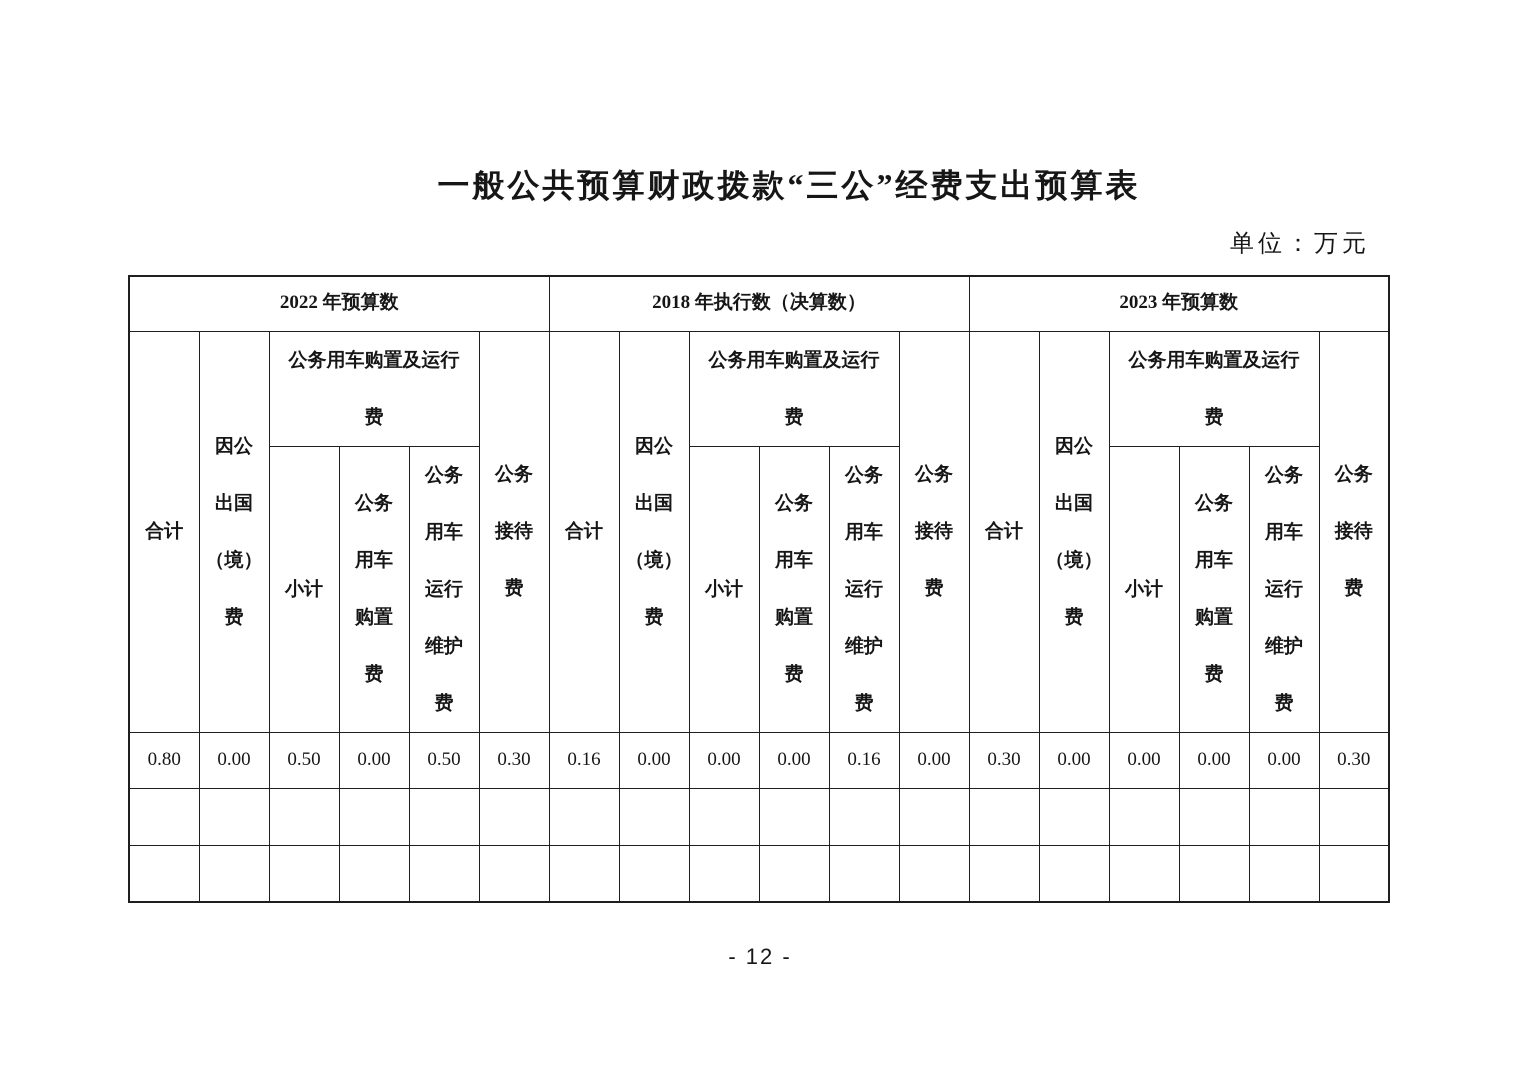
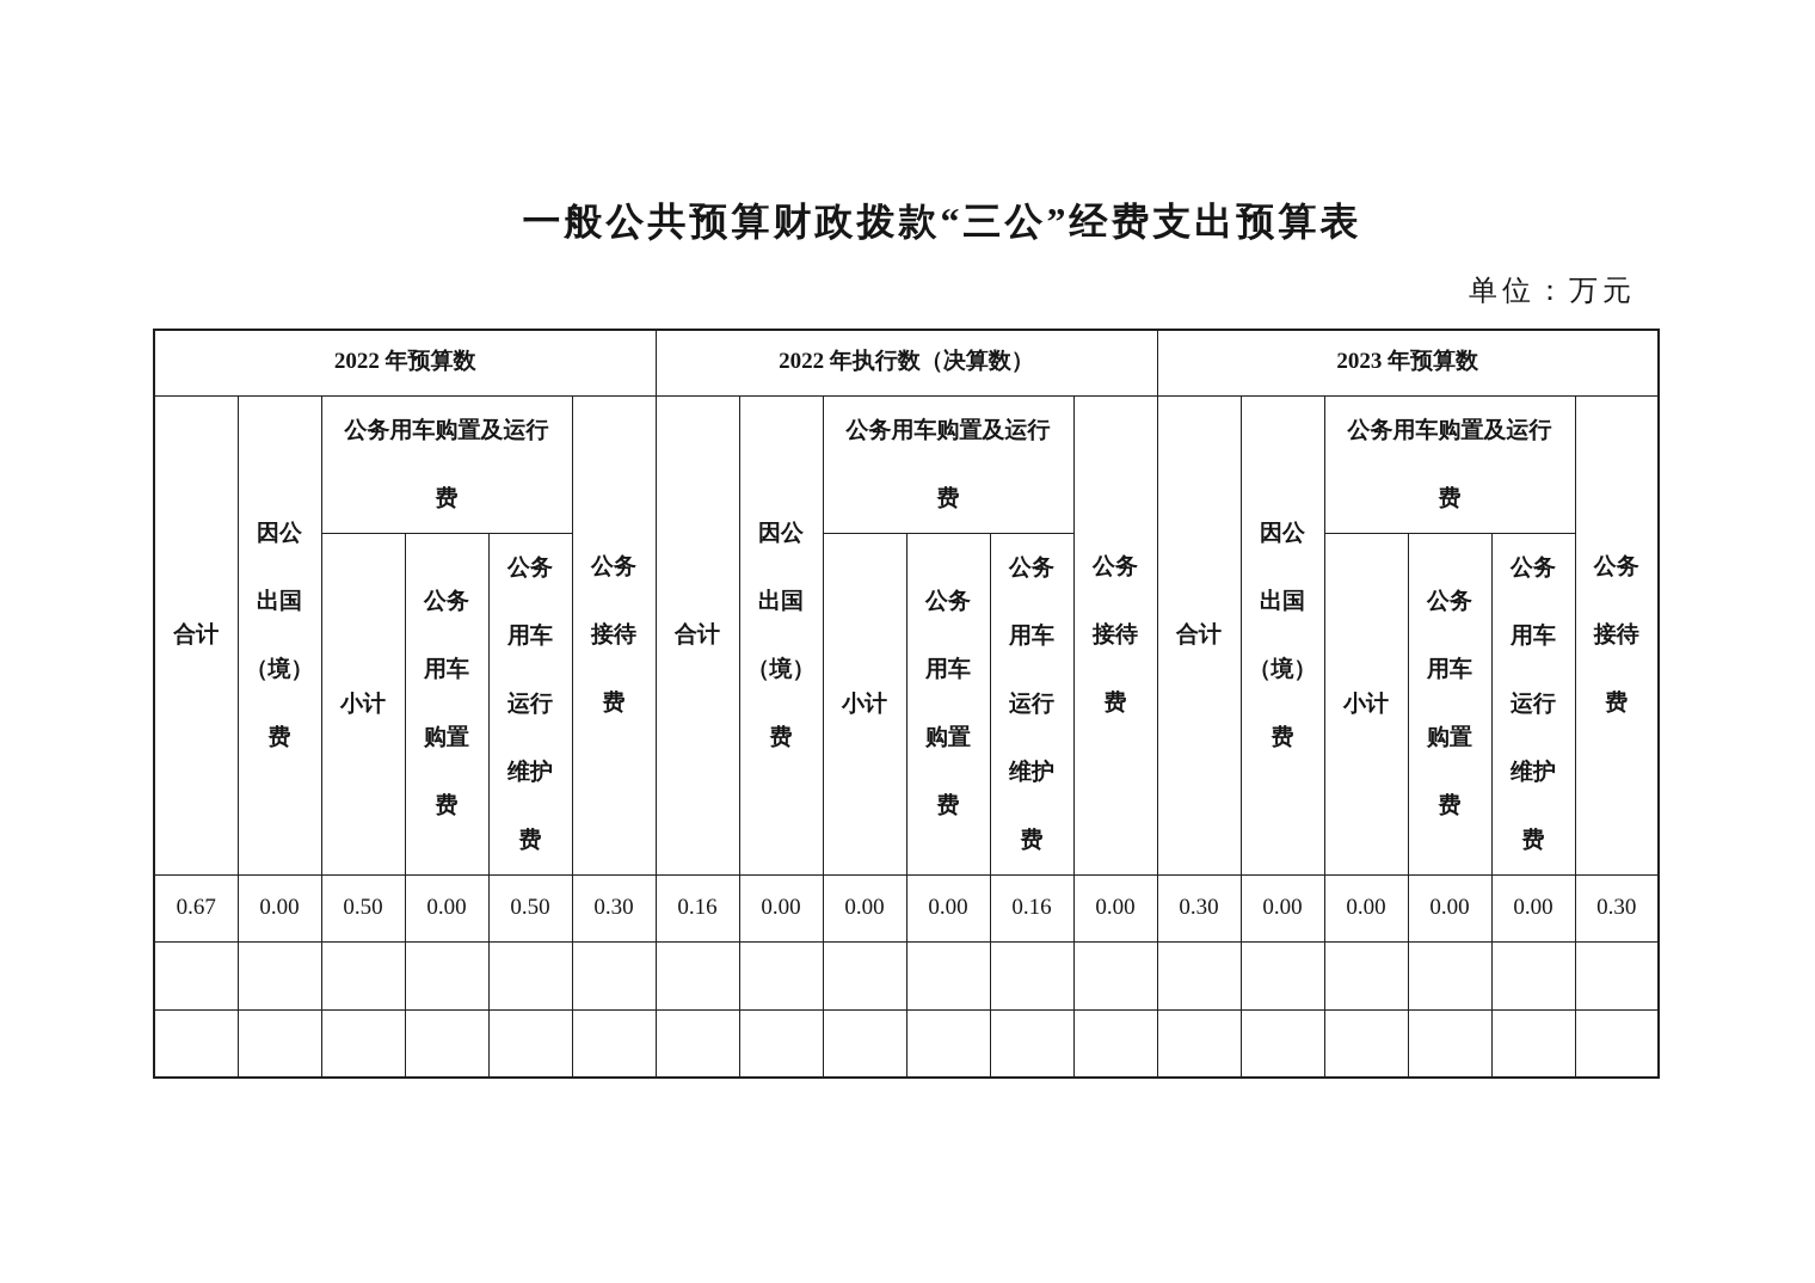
  一般公共预算财政拨款“三公”经费支出预算表
  单位：万元
- 2022 年预算数	2018 年执行数（决算数）	2023 年预算数
+ 2022 年预算数	2022 年执行数（决算数）	2023 年预算数
  合计	因公 出国 （境） 费	公务用车购置及运行 费	公务 接待 费	合计	因公 出国 （境） 费	公务用车购置及运行 费	公务 接待 费	合计	因公 出国 （境） 费	公务用车购置及运行 费	公务 接待 费
  小计	公务 用车 购置 费	公务 用车 运行 维护 费	小计	公务 用车 购置 费	公务 用车 运行 维护 费	小计	公务 用车 购置 费	公务 用车 运行 维护 费
- 0.80	0.00	0.50	0.00	0.50	0.30	0.16	0.00	0.00	0.00	0.16	0.00	0.30	0.00	0.00	0.00	0.00	0.30
+ 0.67	0.00	0.50	0.00	0.50	0.30	0.16	0.00	0.00	0.00	0.16	0.00	0.30	0.00	0.00	0.00	0.00	0.30
- - 12 -
